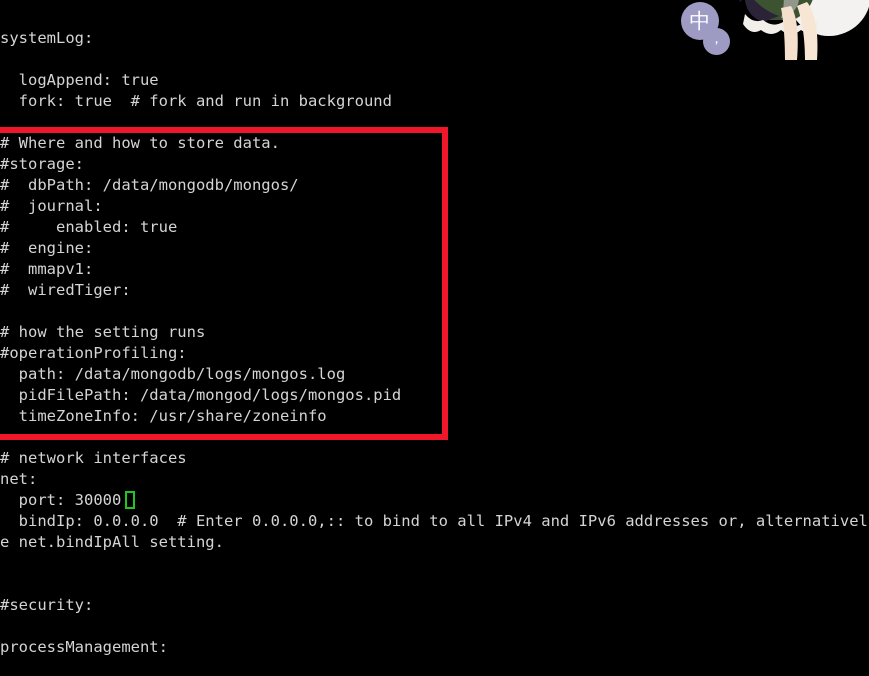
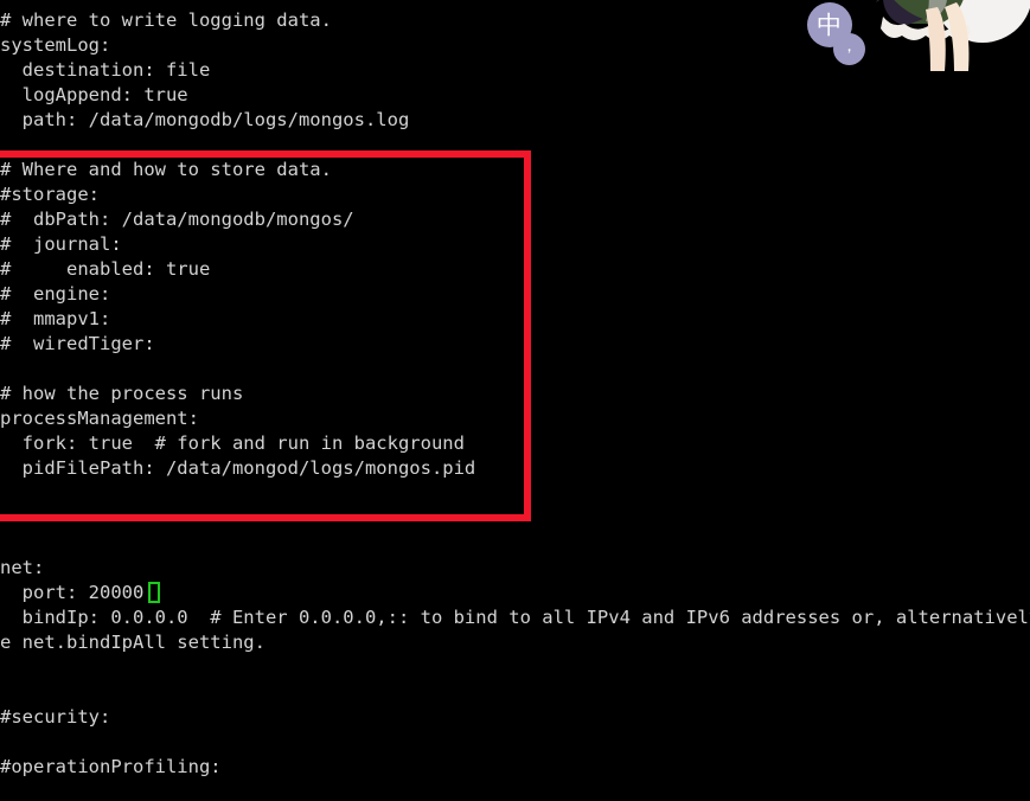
+ # where to write logging data.
  systemLog:
+ destination: file
  logAppend: true
- fork: true # fork and run in background
+ path: /data/mongodb/logs/mongos.log
  # Where and how to store data.
  #storage:
  # dbPath: /data/mongodb/mongos/
  # journal:
  # enabled: true
  # engine:
  # mmapv1:
  # wiredTiger:
- # how the setting runs
+ # how the process runs
- #operationProfiling:
+ processManagement:
- path: /data/mongodb/logs/mongos.log
+ fork: true # fork and run in background
  pidFilePath: /data/mongod/logs/mongos.pid
- timeZoneInfo: /usr/share/zoneinfo
- # network interfaces
  net:
- port: 30000
+ port: 20000
  bindIp: 0.0.0.0 # Enter 0.0.0.0,:: to bind to all IPv4 and IPv6 addresses or, alternativel
  e net.bindIpAll setting.
  #security:
- processManagement:
+ #operationProfiling:
  中
  ，
